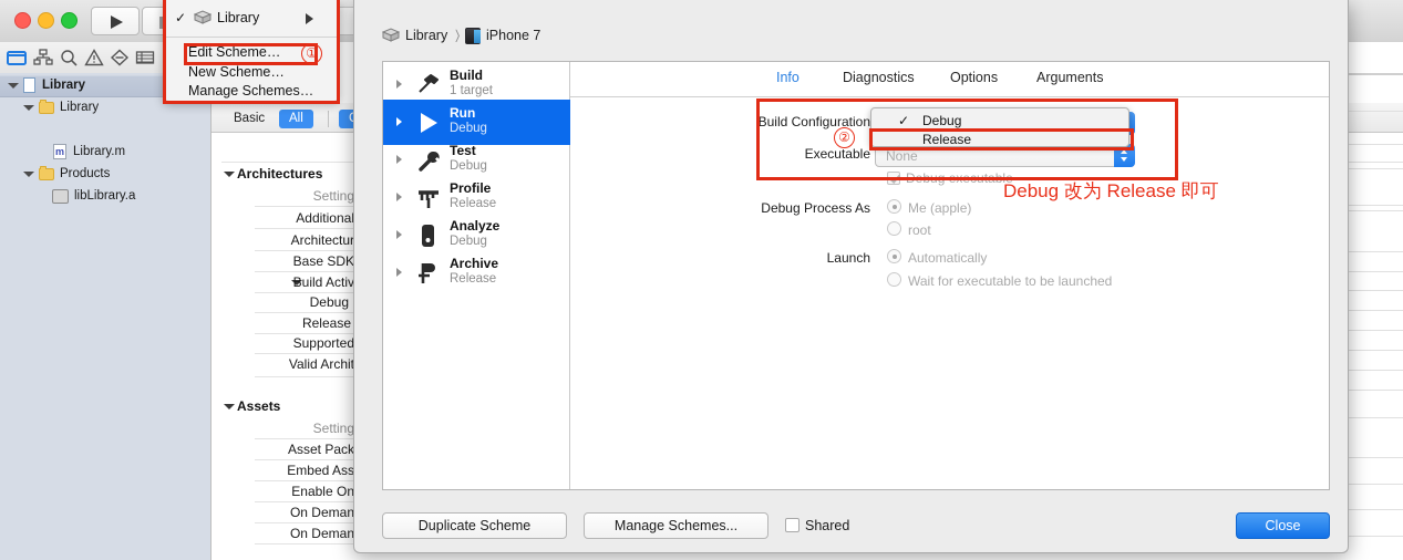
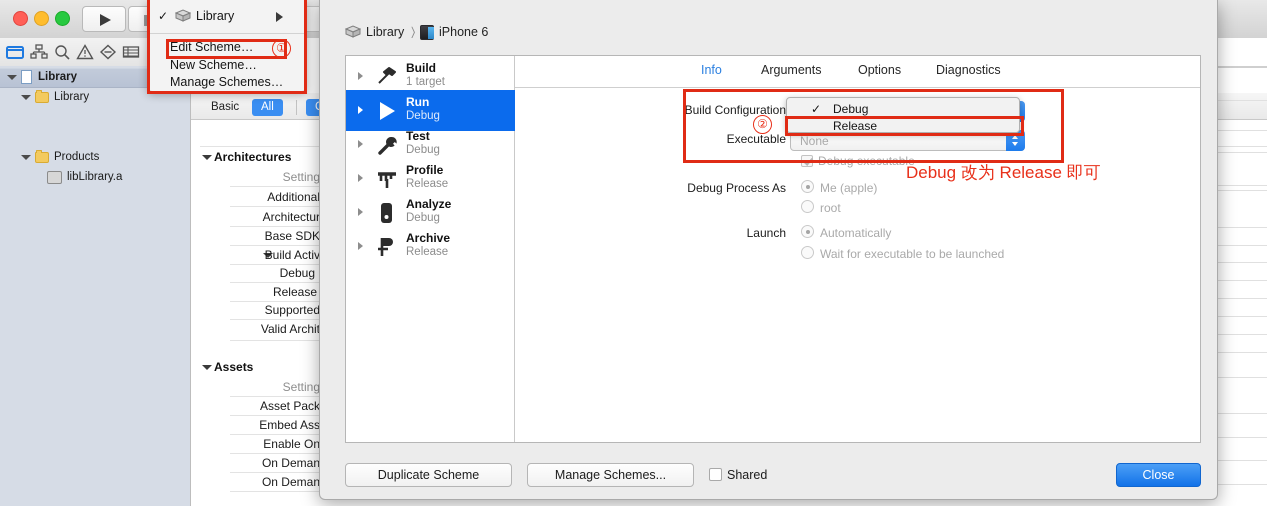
  Library
  Library
- m
- Library.m
  Products
  libLibrary.a
  Basic
  All
  Architectures
  Setting
  Additiona
  Architectur
  Base SDK
  Build Activ
  Debug
  Release
  Supported
  Valid Archi
  Assets
  Setting
  Asset Pack
  Embed Ass
  Enable On
  On Deman
  On Deman
  Library
  〉
- iPhone 7
+ iPhone 6
  Build
  1 target
  Run
  Debug
  Test
  Debug
  Profile
  Release
  Analyze
  Debug
  Archive
  Release
  Info
- Diagnostics
+ Arguments
  Options
- Arguments
+ Diagnostics
  Build Configuration
  Executable
  None
  Debug executable
  Debug Process As
  Me (apple)
  root
  Launch
  Automatically
  Wait for executable to be launched
  ✓
  Debug
  Release
  Duplicate Scheme
  Manage Schemes...
  Shared
  Close
  ✓
  Library
  Edit Scheme…
  New Scheme…
  Manage Schemes…
  ①
  ②
  Debug 改为 Release 即可
